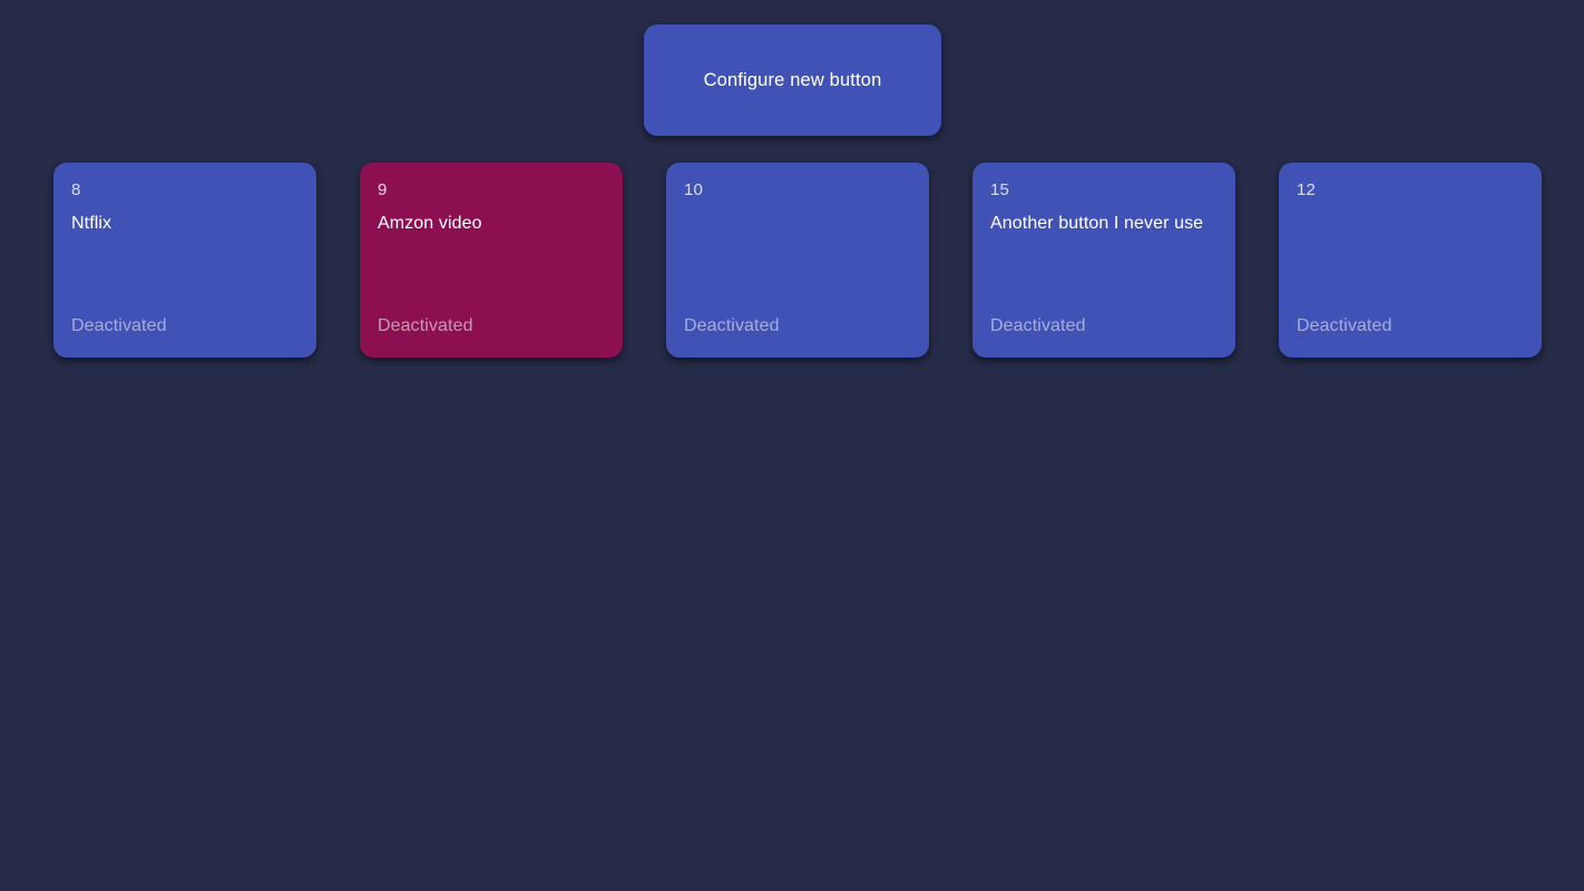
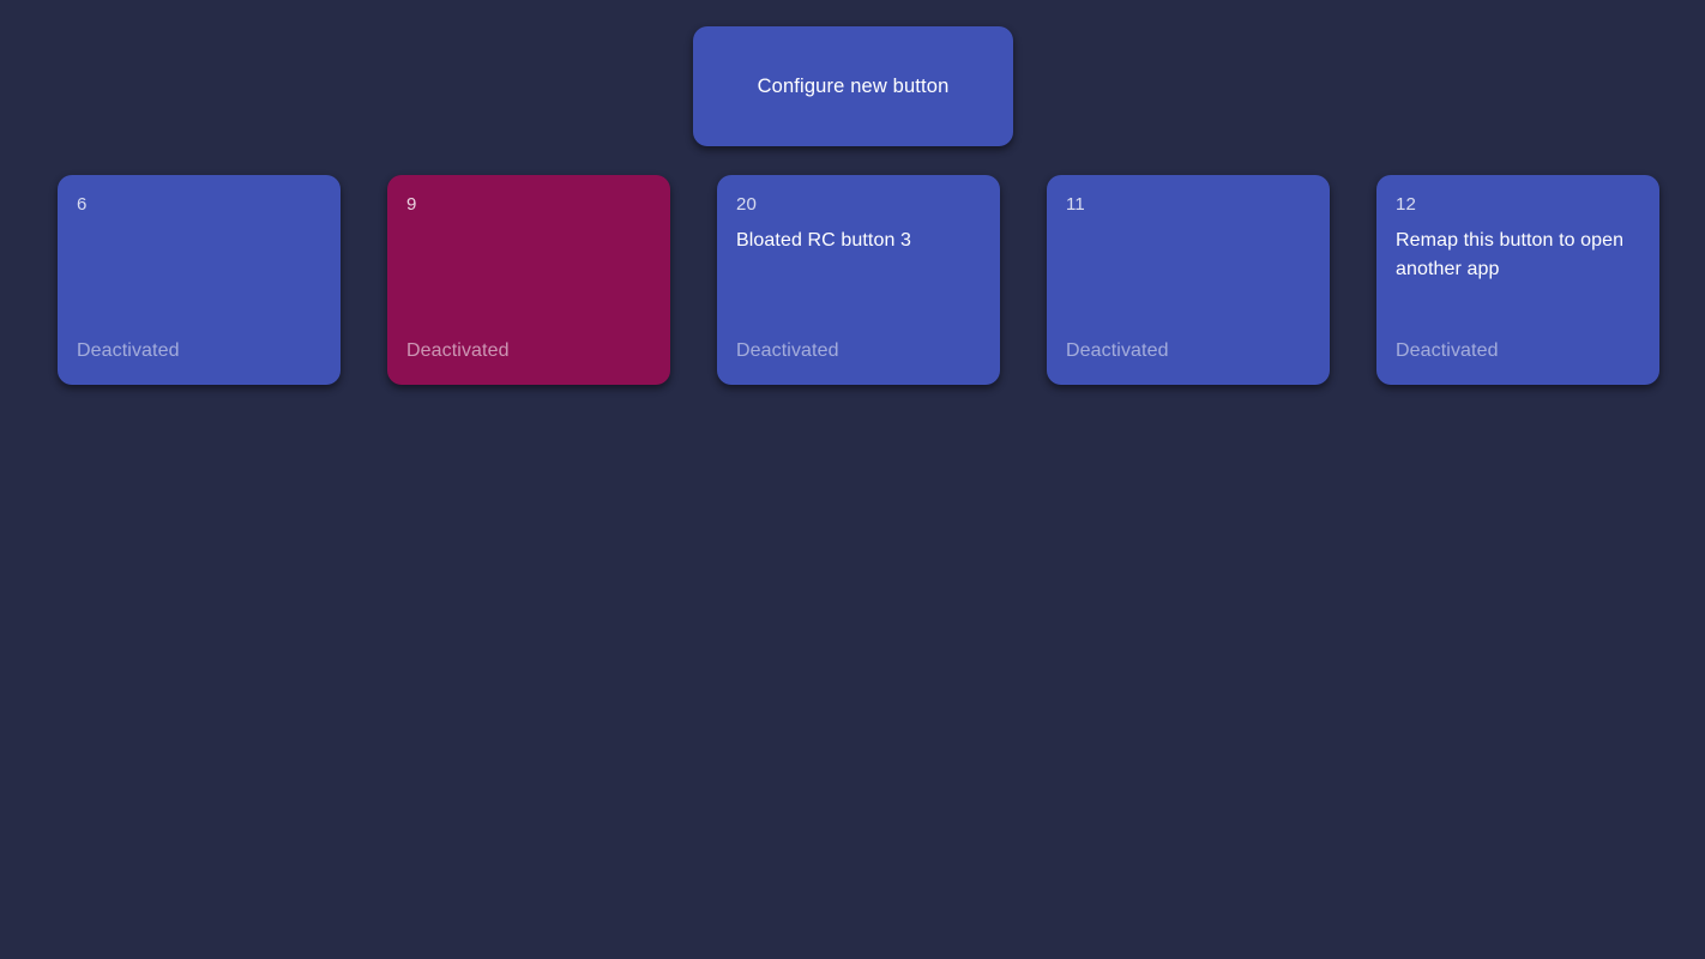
  Configure new button
- 8
+ 6
- Ntflix
  Deactivated
  9
- Amzon video
  Deactivated
- 10
+ 20
+ Bloated RC button 3
  Deactivated
- 15
+ 11
- Another button I never use
  Deactivated
  12
+ Remap this button to open another app
  Deactivated
